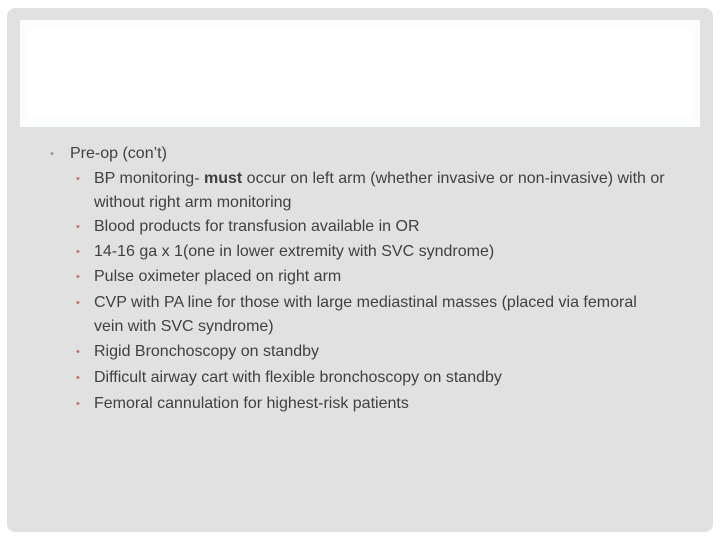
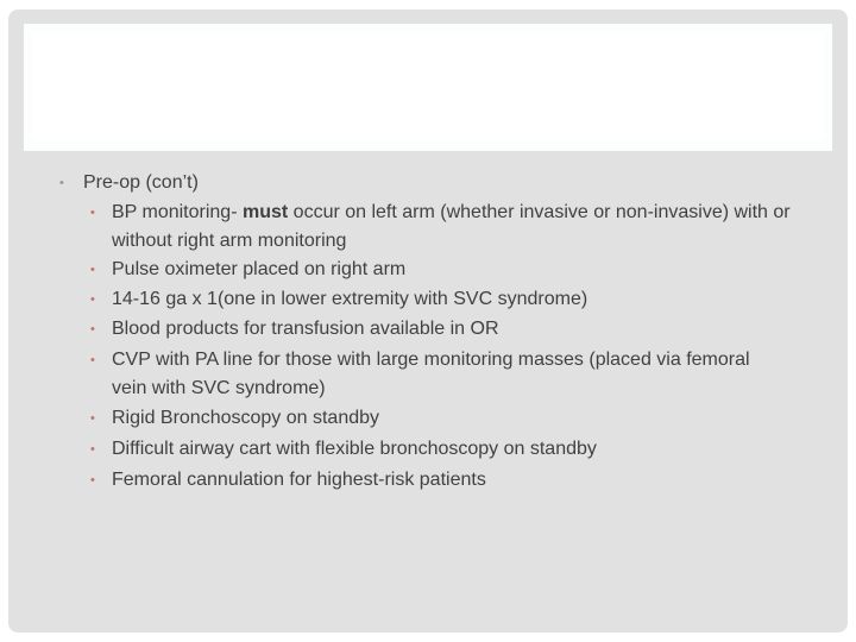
  •
  Pre-op (con’t)
  •
  BP monitoring- must occur on left arm (whether invasive or non-invasive) with or without right arm monitoring
  •
- Blood products for transfusion available in OR
+ Pulse oximeter placed on right arm
  •
  14-16 ga x 1(one in lower extremity with SVC syndrome)
  •
- Pulse oximeter placed on right arm
+ Blood products for transfusion available in OR
  •
- CVP with PA line for those with large mediastinal masses (placed via femoral vein with SVC syndrome)
+ CVP with PA line for those with large monitoring masses (placed via femoral vein with SVC syndrome)
  •
  Rigid Bronchoscopy on standby
  •
  Difficult airway cart with flexible bronchoscopy on standby
  •
  Femoral cannulation for highest-risk patients
